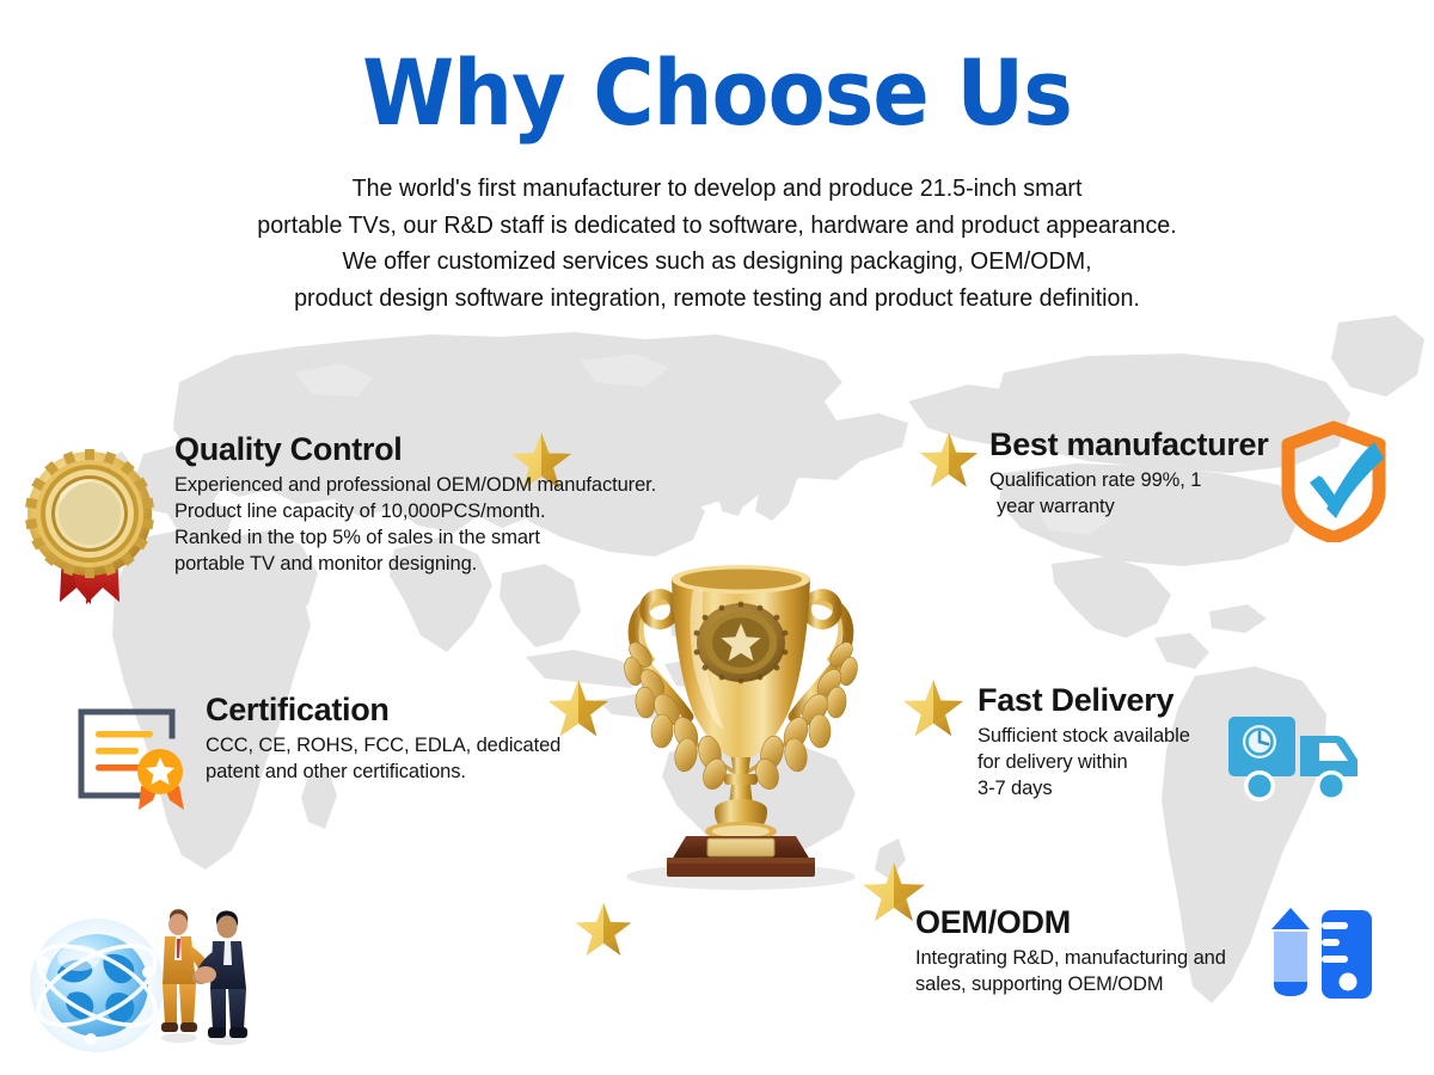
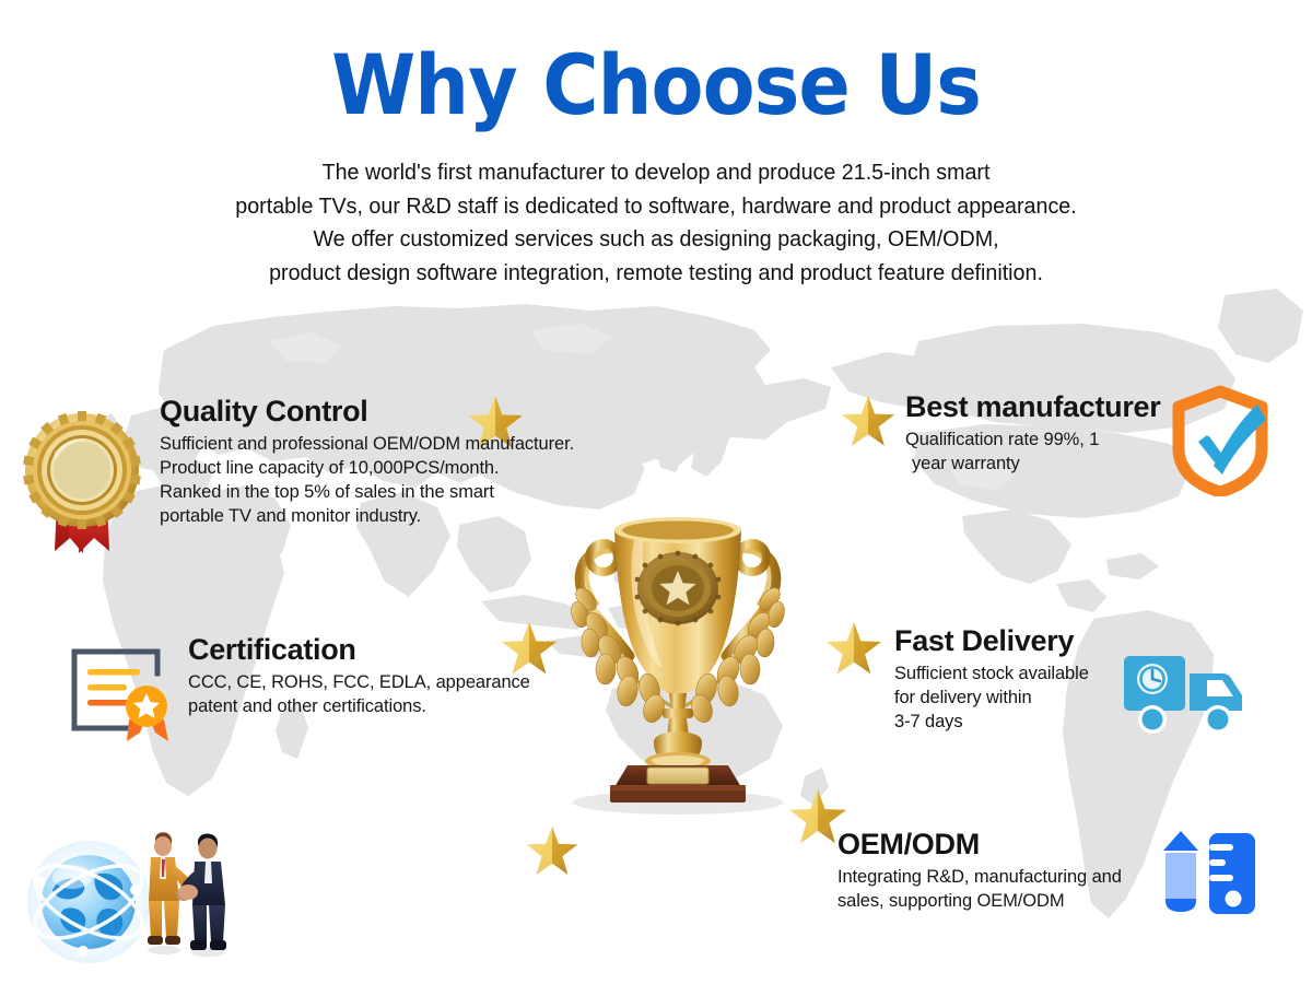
  Why Choose Us
  The world's first manufacturer to develop and produce 21.5-inch smart
  portable TVs, our R&D staff is dedicated to software, hardware and product appearance.
  We offer customized services such as designing packaging, OEM/ODM,
  product design software integration, remote testing and product feature definition.
  Quality Control
- Experienced and professional OEM/ODM manufacturer.
+ Sufficient and professional OEM/ODM manufacturer.
  Product line capacity of 10,000PCS/month.
  Ranked in the top 5% of sales in the smart
- portable TV and monitor designing.
+ portable TV and monitor industry.
  Certification
- CCC, CE, ROHS, FCC, EDLA, dedicated
+ CCC, CE, ROHS, FCC, EDLA, appearance
  patent and other certifications.
  Best manufacturer
  Qualification rate 99%, 1
  year warranty
  Fast Delivery
  Sufficient stock available
  for delivery within
  3-7 days
  OEM/ODM
  Integrating R&D, manufacturing and
  sales, supporting OEM/ODM
